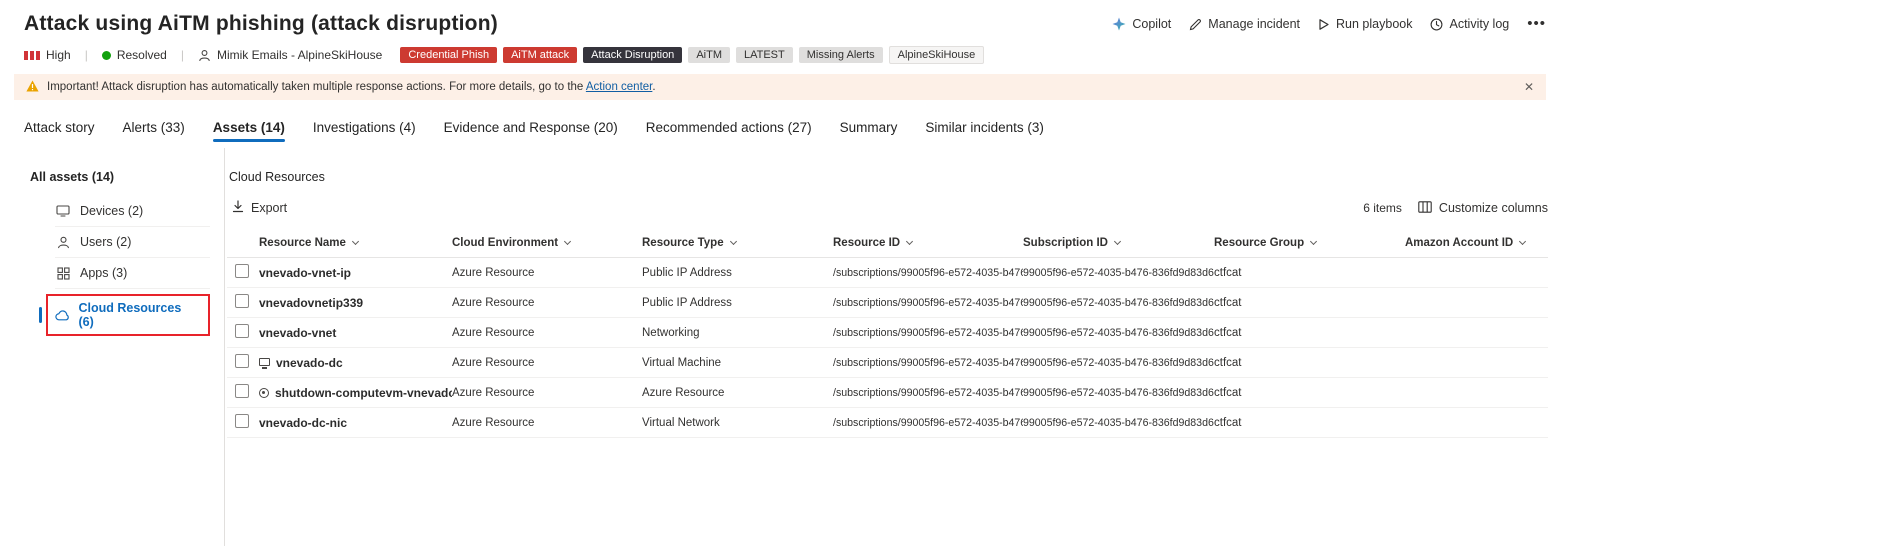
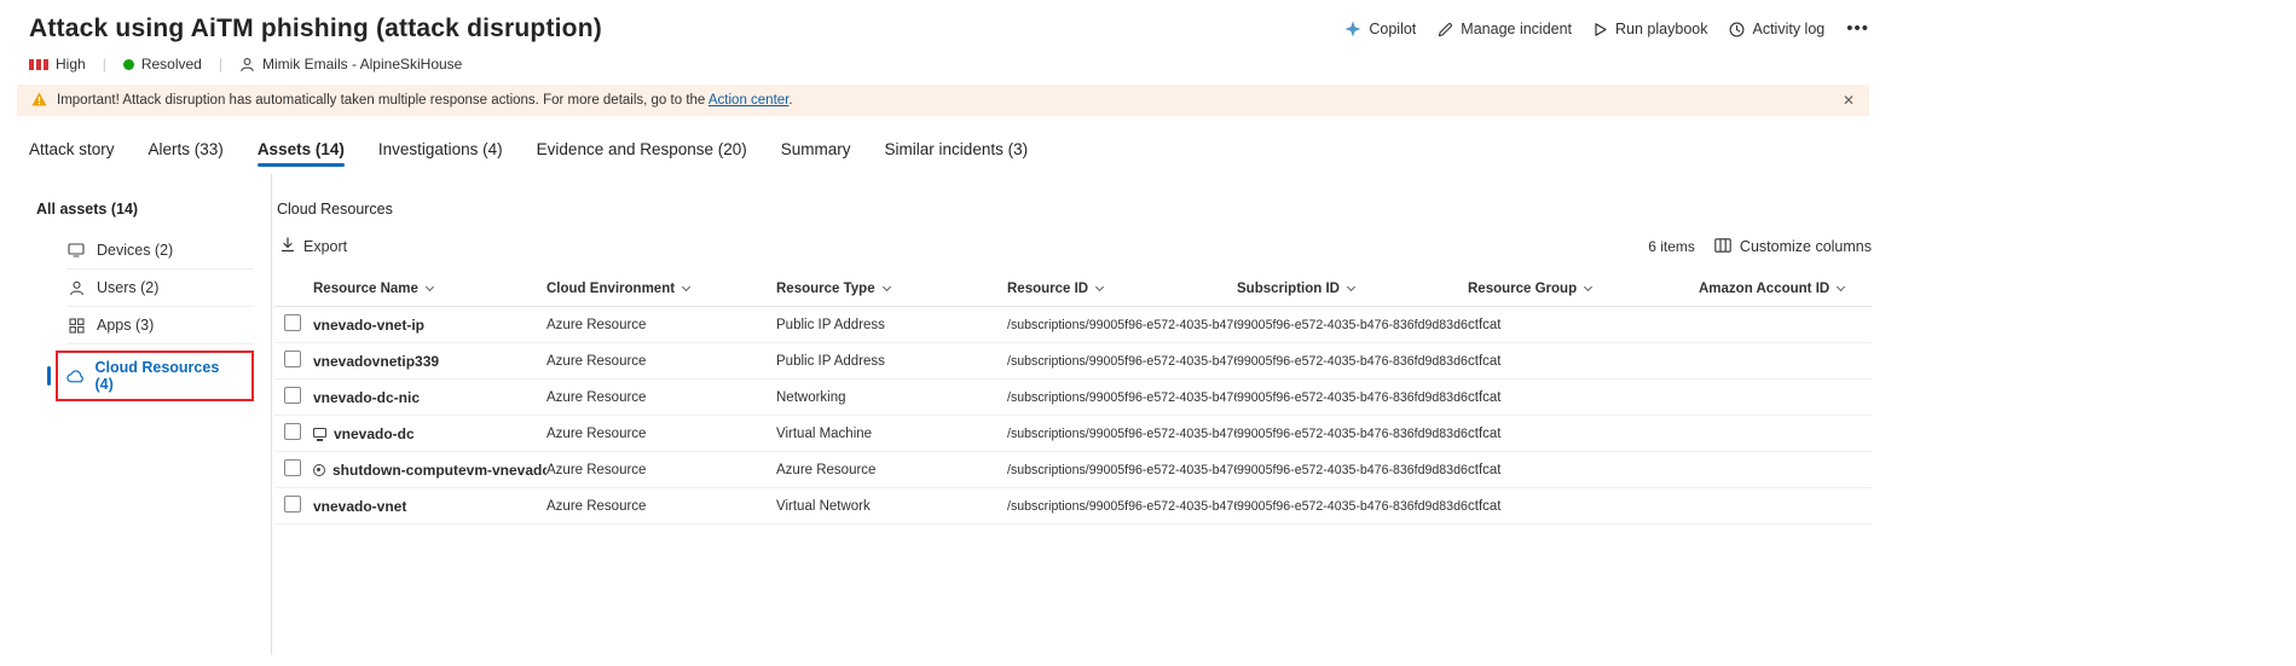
  Attack using AiTM phishing (attack disruption)
  Copilot
  Manage incident
  Run playbook
  Activity log
  •••
  High
  |
  Resolved
  |
  Mimik Emails - AlpineSkiHouse
- Credential Phish
- AiTM attack
- Attack Disruption
- AiTM
- LATEST
- Missing Alerts
- AlpineSkiHouse
  Important! Attack disruption has automatically taken multiple response actions. For more details, go to the Action center.
  ✕
  Attack story
  Alerts (33)
  Assets (14)
  Investigations (4)
  Evidence and Response (20)
- Recommended actions (27)
  Summary
  Similar incidents (3)
  All assets (14)
  Devices (2)
  Users (2)
  Apps (3)
- Cloud Resources (6)
+ Cloud Resources (4)
  Cloud Resources
  Export
  6 items
  Customize columns
  Resource Name
  Cloud Environment
  Resource Type
  Resource ID
  Subscription ID
  Resource Group
  Amazon Account ID
  vnevado-vnet-ip
  Azure Resource
  Public IP Address
  /subscriptions/99005f96-e572-4035-b47
  99005f96-e572-4035-b476-836fd9d83d6
  ctfcat
  vnevadovnetip339
  Azure Resource
  Public IP Address
  /subscriptions/99005f96-e572-4035-b47
  99005f96-e572-4035-b476-836fd9d83d6
  ctfcat
- vnevado-vnet
+ vnevado-dc-nic
  Azure Resource
  Networking
  /subscriptions/99005f96-e572-4035-b47
  99005f96-e572-4035-b476-836fd9d83d6
  ctfcat
  vnevado-dc
  Azure Resource
  Virtual Machine
  /subscriptions/99005f96-e572-4035-b47
  99005f96-e572-4035-b476-836fd9d83d6
  ctfcat
  shutdown-computevm-vnevad
  Azure Resource
  Azure Resource
  /subscriptions/99005f96-e572-4035-b47
  99005f96-e572-4035-b476-836fd9d83d6
  ctfcat
- vnevado-dc-nic
+ vnevado-vnet
  Azure Resource
  Virtual Network
  /subscriptions/99005f96-e572-4035-b47
  99005f96-e572-4035-b476-836fd9d83d6
  ctfcat
